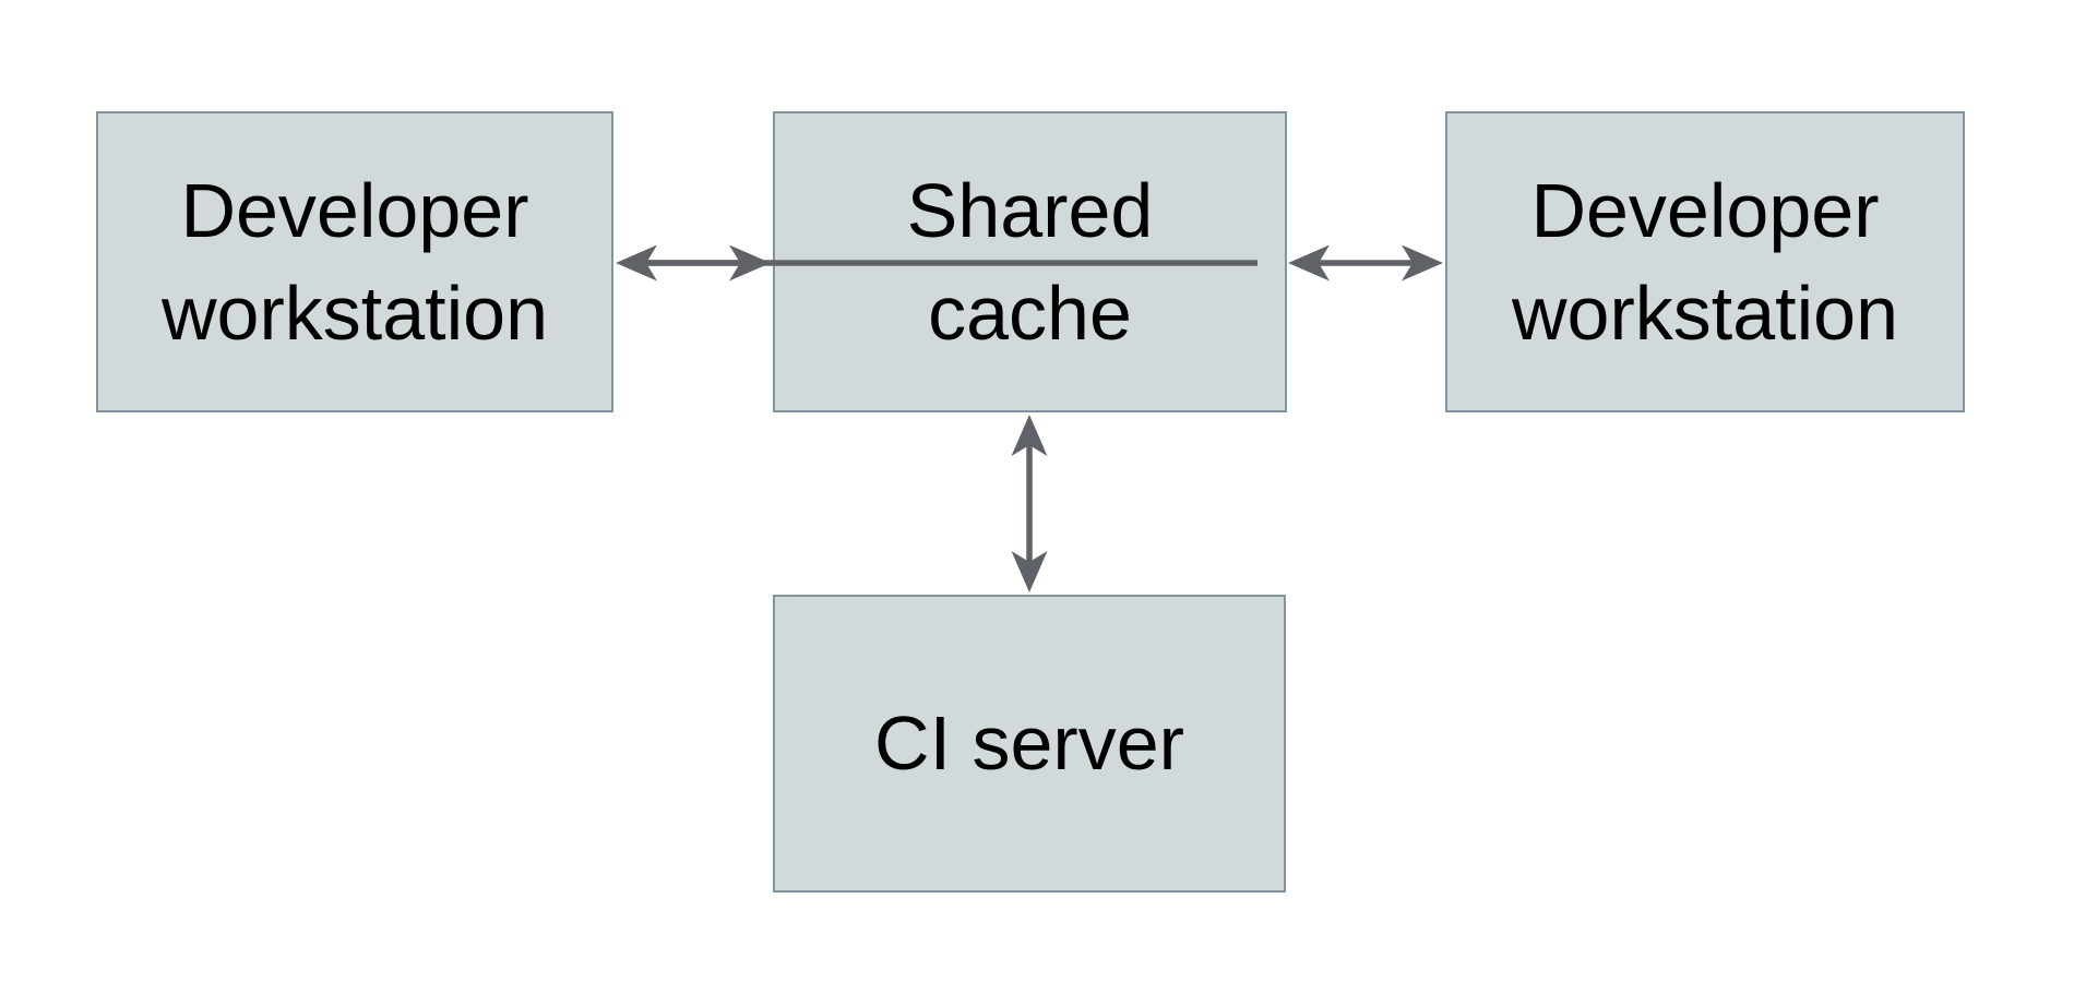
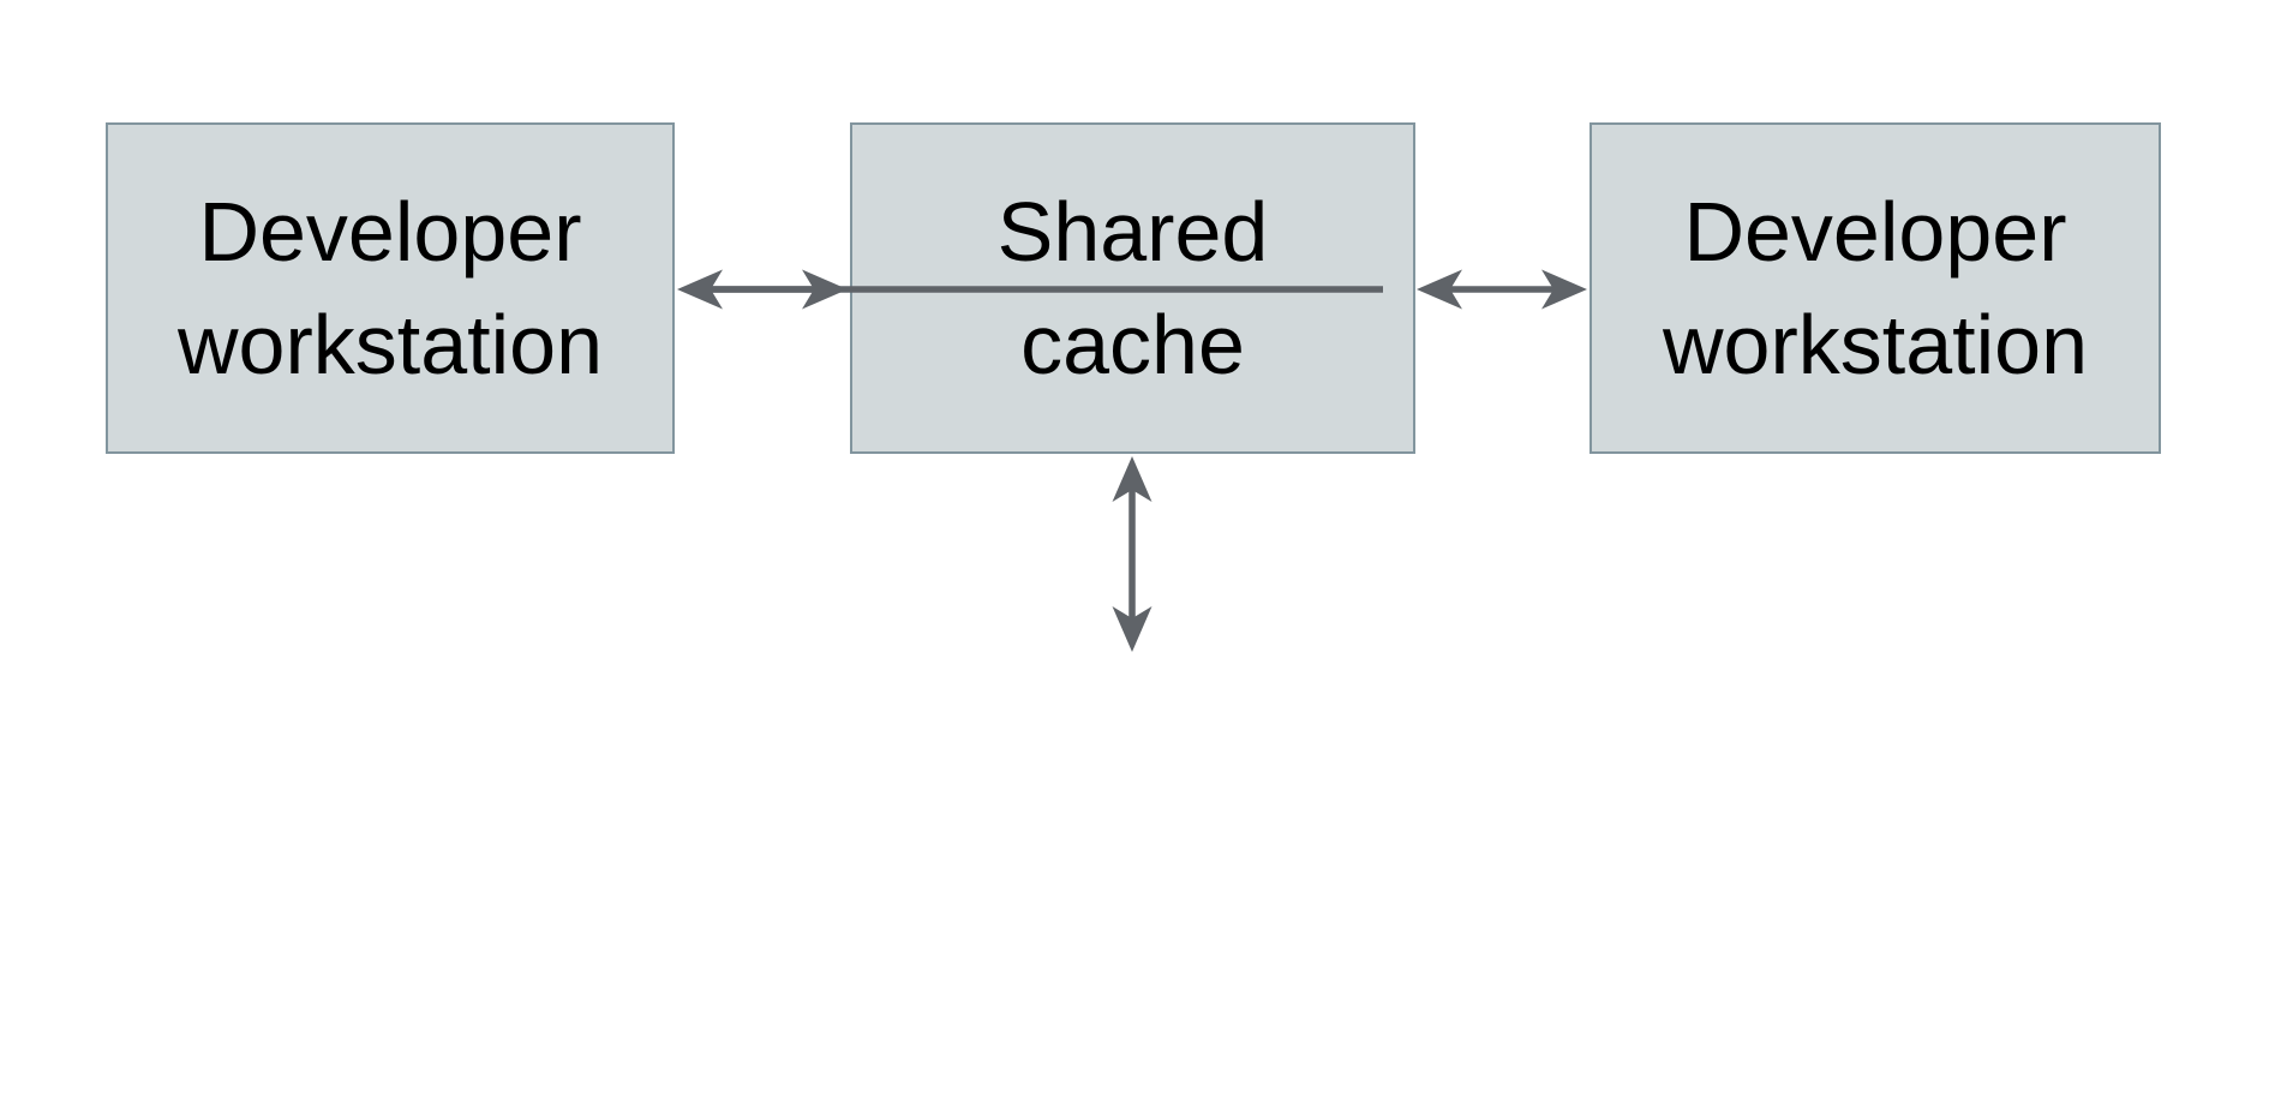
  Developer
  workstation
  Shared
  cache
  Developer
  workstation
- CI server
